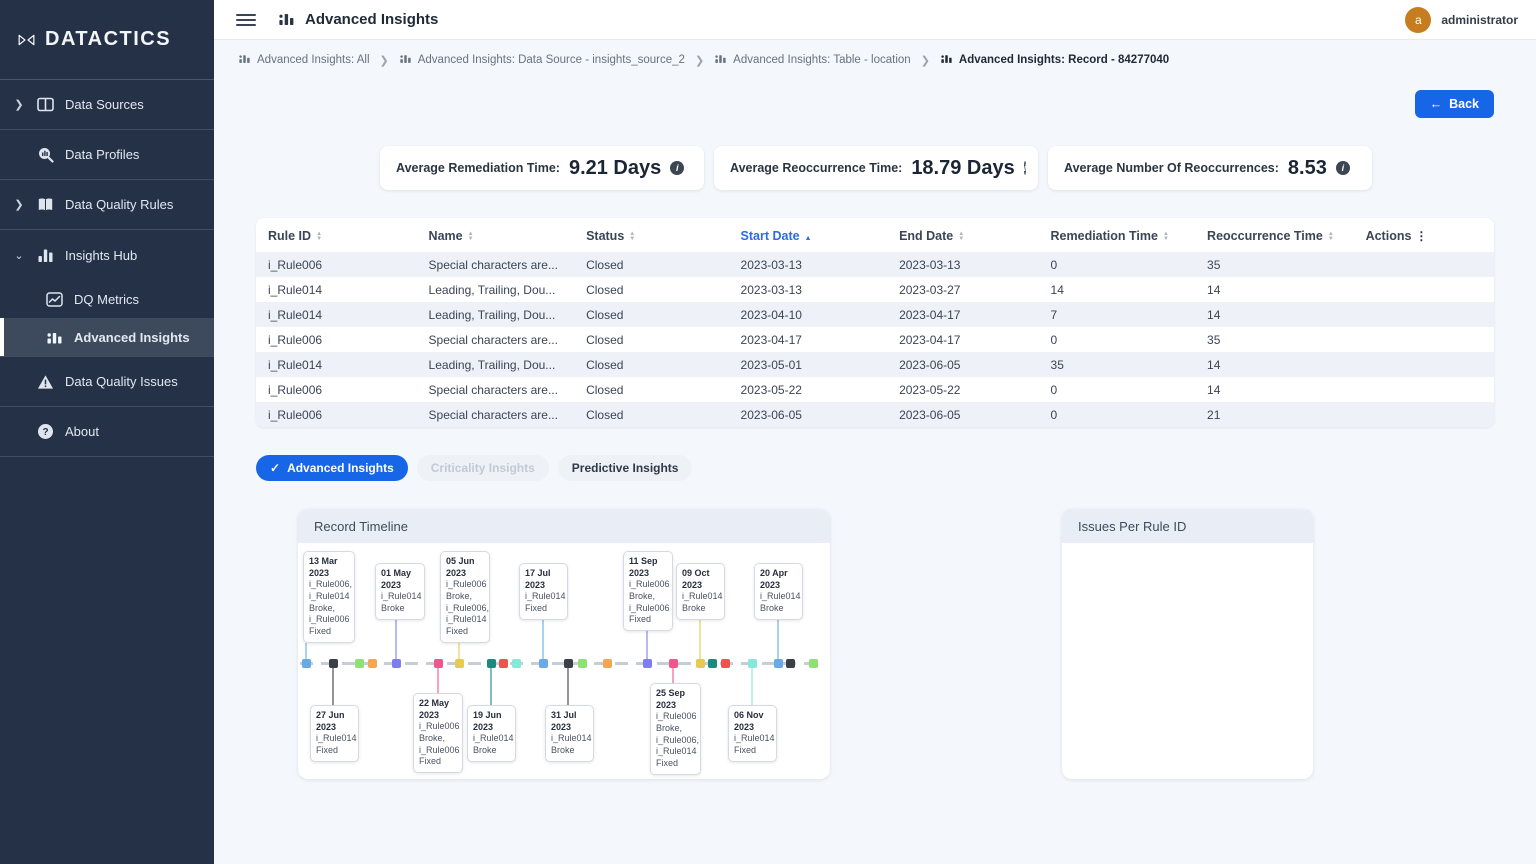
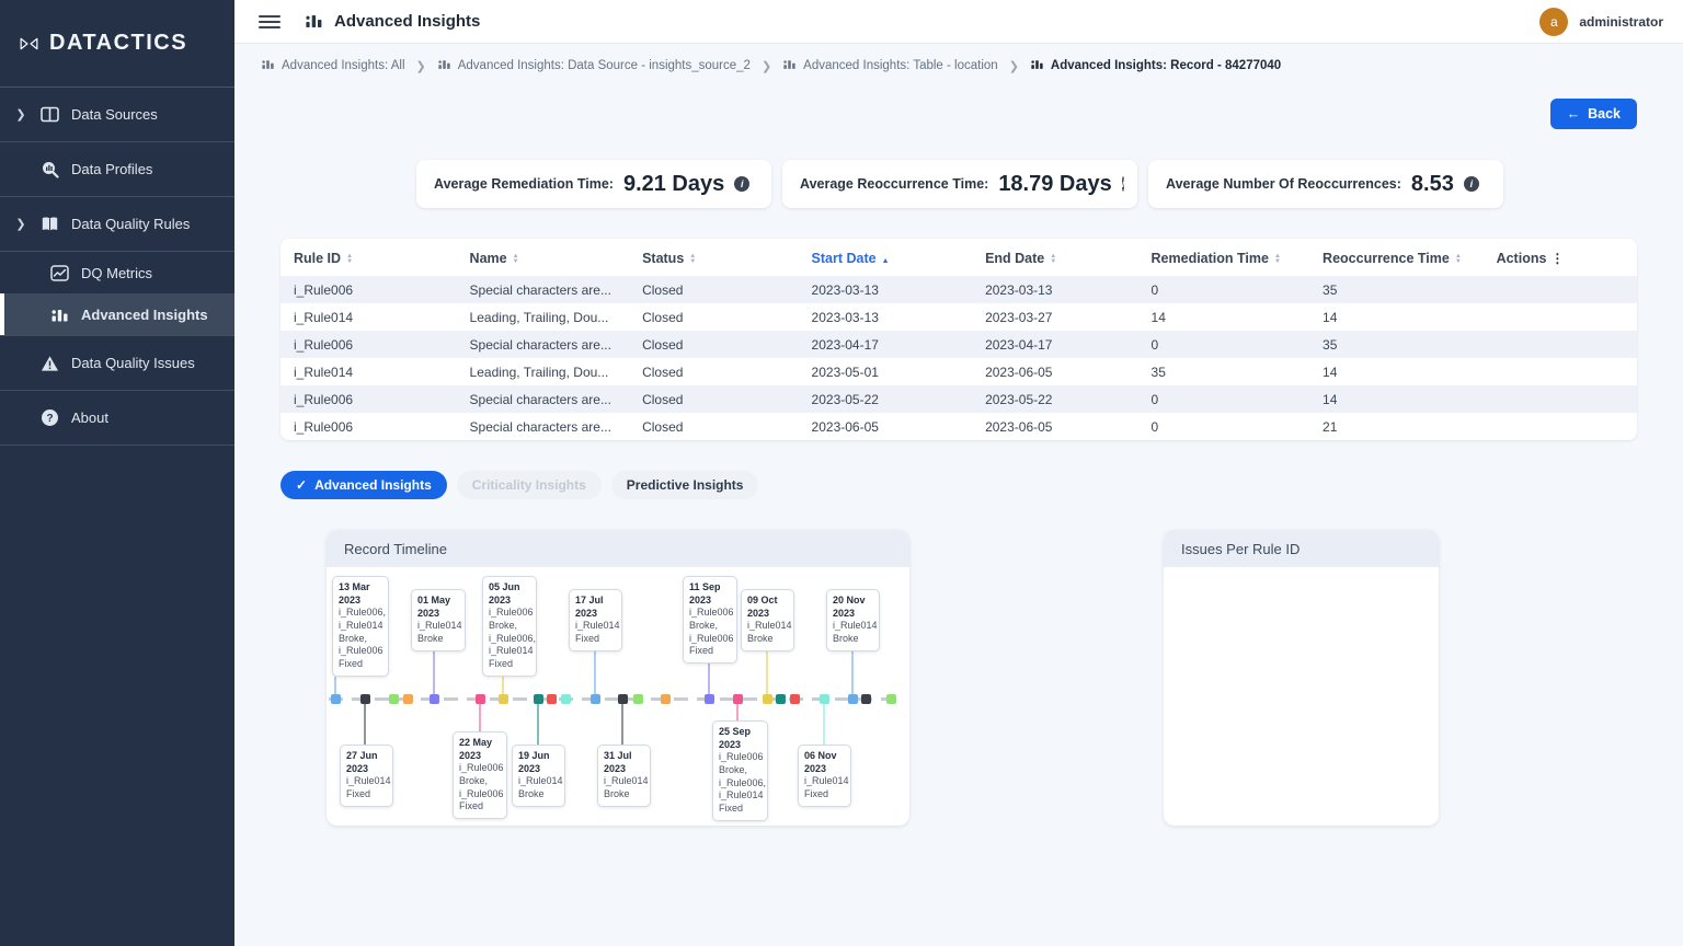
  DATACTICS
  ❯
  Data Sources
  Data Profiles
  ❯
  Data Quality Rules
- ⌄
- Insights Hub
  DQ Metrics
  Advanced Insights
  Data Quality Issues
  ?
  About
  Advanced Insights
  a
  administrator
  Advanced Insights: All
  ❯
  Advanced Insights: Data Source - insights_source_2
  ❯
  Advanced Insights: Table - location
  ❯
  Advanced Insights: Record - 84277040
  ←
  Back
  Average Remediation Time:
  9.21 Days
  i
  Average Reoccurrence Time:
  18.79 Days
  i
  Average Number Of Reoccurrences:
  8.53
  i
  Rule ID	Name	Status	Start Date	End Date	Remediation Time	Reoccurrence Time	Actions ⋮
  i_Rule006	Special characters are...	Closed	2023-03-13	2023-03-13	0	35
  i_Rule014	Leading, Trailing, Dou...	Closed	2023-03-13	2023-03-27	14	14
- i_Rule014	Leading, Trailing, Dou...	Closed	2023-04-10	2023-04-17	7	14
  i_Rule006	Special characters are...	Closed	2023-04-17	2023-04-17	0	35
  i_Rule014	Leading, Trailing, Dou...	Closed	2023-05-01	2023-06-05	35	14
  i_Rule006	Special characters are...	Closed	2023-05-22	2023-05-22	0	14
  i_Rule006	Special characters are...	Closed	2023-06-05	2023-06-05	0	21
  ✓
  Advanced Insights
  Criticality Insights
  Predictive Insights
  Record Timeline
  13 Mar 2023
  i_Rule006, i_Rule014 Broke, i_Rule006 Fixed
  01 May 2023
  i_Rule014 Broke
  05 Jun 2023
  i_Rule006 Broke, i_Rule006, i_Rule014 Fixed
  17 Jul 2023
  i_Rule014 Fixed
  11 Sep 2023
  i_Rule006 Broke, i_Rule006 Fixed
  09 Oct 2023
  i_Rule014 Broke
- 20 Apr 2023
+ 20 Nov 2023
  i_Rule014 Broke
  27 Jun 2023
  i_Rule014 Fixed
  22 May 2023
  i_Rule006 Broke, i_Rule006 Fixed
  19 Jun 2023
  i_Rule014 Broke
  31 Jul 2023
  i_Rule014 Broke
  25 Sep 2023
  i_Rule006 Broke, i_Rule006, i_Rule014 Fixed
  06 Nov 2023
  i_Rule014 Fixed
  Issues Per Rule ID
